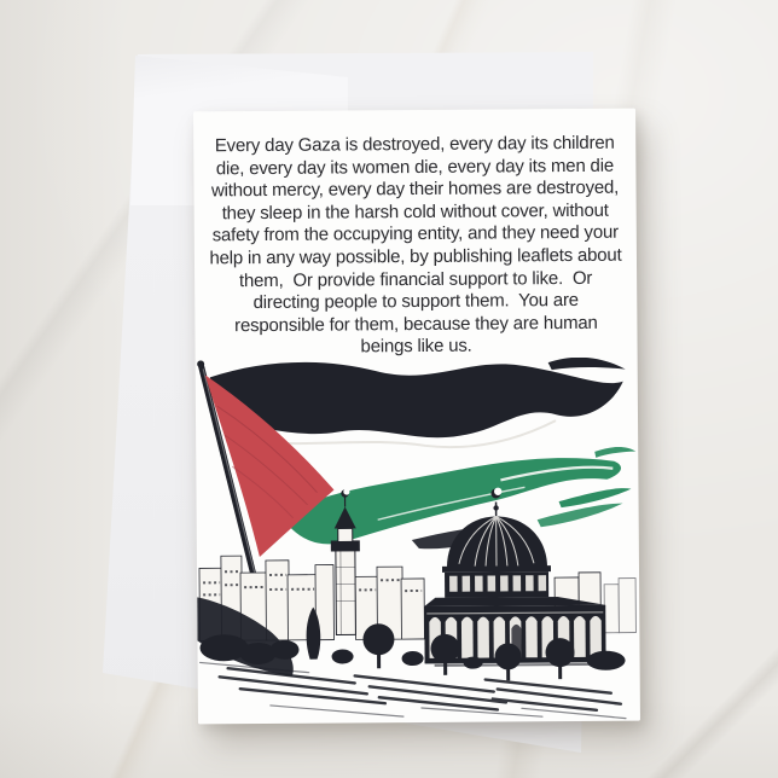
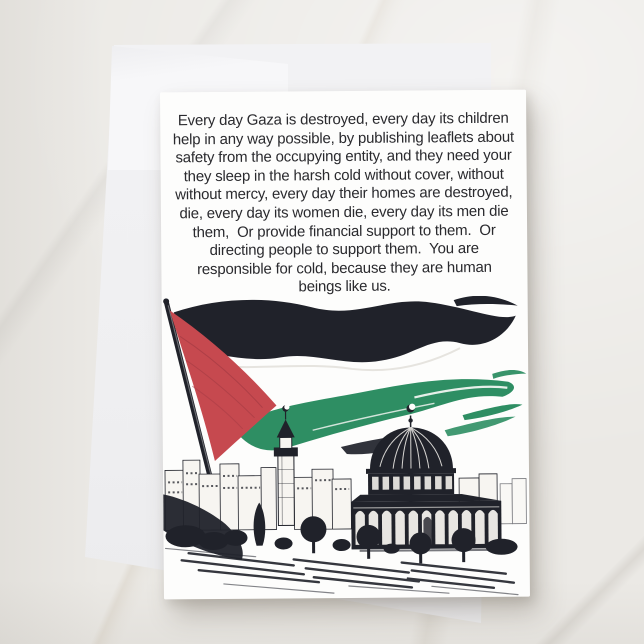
  Every day Gaza is destroyed, every day its children
- die, every day its women die, every day its men die
+ help in any way possible, by publishing leaflets about
- without mercy, every day their homes are destroyed,
+ safety from the occupying entity, and they need your
  they sleep in the harsh cold without cover, without
- safety from the occupying entity, and they need your
+ without mercy, every day their homes are destroyed,
- help in any way possible, by publishing leaflets about
+ die, every day its women die, every day its men die
- them, Or provide financial support to like. Or
+ them, Or provide financial support to them. Or
  directing people to support them. You are
- responsible for them, because they are human
+ responsible for cold, because they are human
  beings like us.
